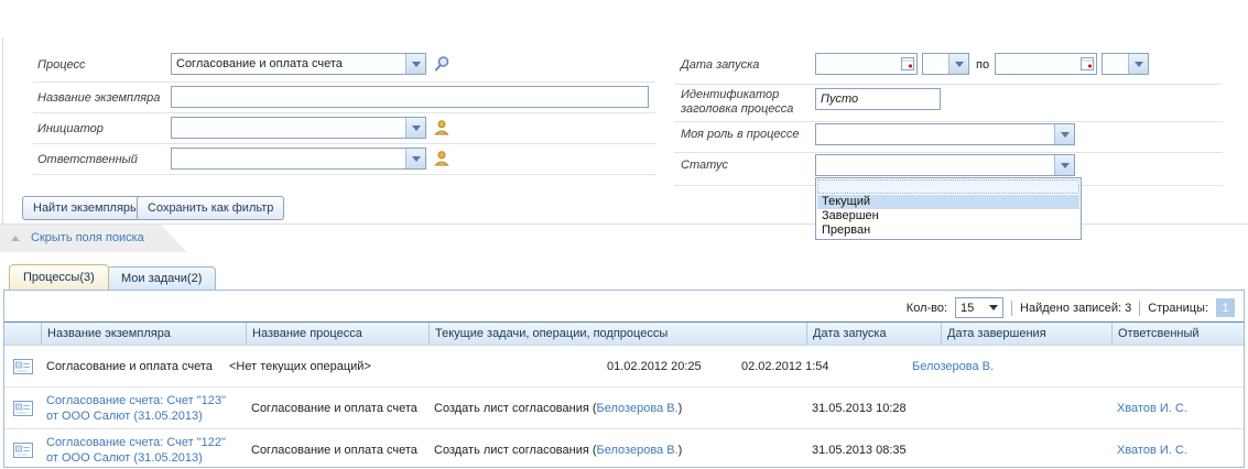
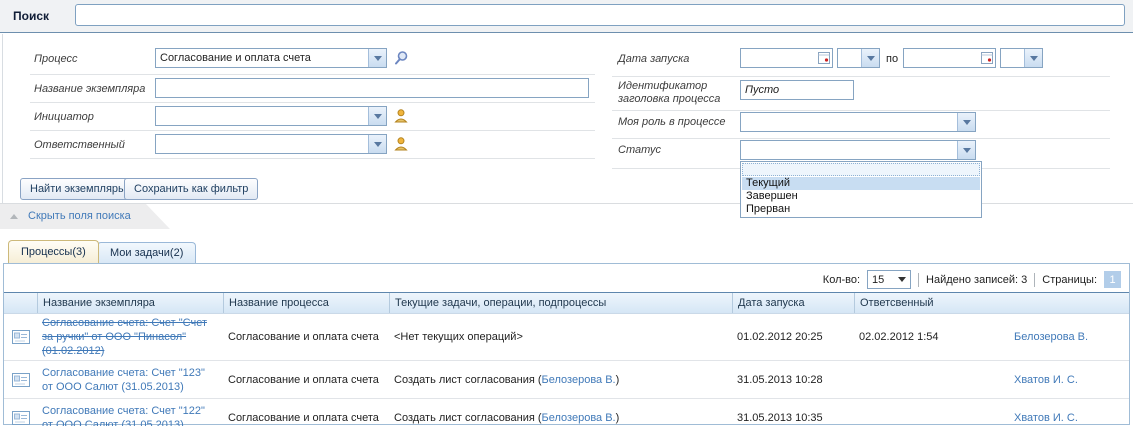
+ Поиск
  Процесс
  Название экземпляра
  Инициатор
  Ответственный
  Согласование и оплата счета
  Дата запуска
  Идентификатор заголовка процесса
  Моя роль в процессе
  Статус
  по
  Пусто
  Найти экземпляры
  Сохранить как фильтр
  Скрыть поля поиска
  Текущий
  Завершен
  Прерван
  Процессы(3)
  Мои задачи(2)
  Кол-во:
  15
  Найдено записей: 3
  Страницы:
  1
  Название экземпляра
  Название процесса
  Текущие задачи, операции, подпроцессы
  Дата запуска
- Дата завершения
  Ответсвенный
+ Согласование счета: Счет "Счет за ручки" от ООО "Пинасол" (01.02.2012)
  Согласование и оплата счета
  <Нет текущих операций>
  01.02.2012 20:25
  02.02.2012 1:54
  Белозерова В.
  Согласование счета: Счет "123" от ООО Салют (31.05.2013)
  Согласование и оплата счета
  Создать лист согласования (Белозерова В.)
  31.05.2013 10:28
  Хватов И. С.
  Согласование счета: Счет "122" от ООО Салют (31.05.2013)
  Согласование и оплата счета
  Создать лист согласования (Белозерова В.)
- 31.05.2013 08:35
+ 31.05.2013 10:35
  Хватов И. С.
